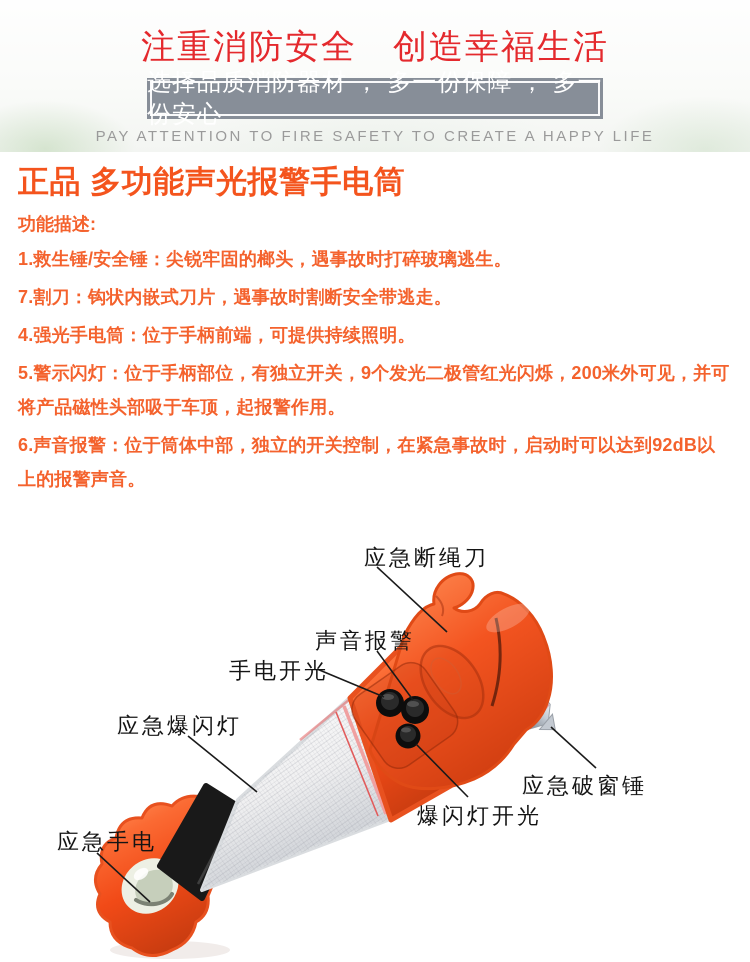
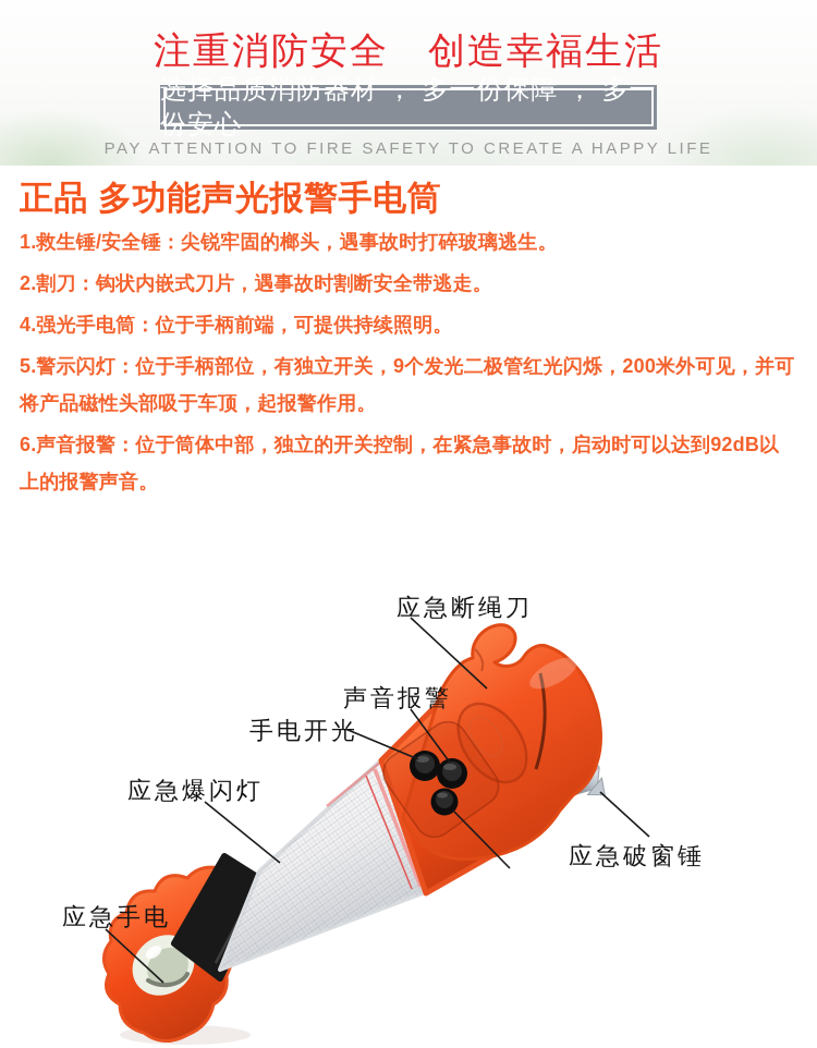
  注重消防安全 创造幸福生活
  选择品质消防器材 ， 多一份保障 ， 多一份安心
  PAY ATTENTION TO FIRE SAFETY TO CREATE A HAPPY LIFE
  正品 多功能声光报警手电筒
- 功能描述:
  1.救生锤/安全锤：尖锐牢固的榔头，遇事故时打碎玻璃逃生。
- 7.割刀：钩状内嵌式刀片，遇事故时割断安全带逃走。
+ 2.割刀：钩状内嵌式刀片，遇事故时割断安全带逃走。
  4.强光手电筒：位于手柄前端，可提供持续照明。
  5.警示闪灯：位于手柄部位，有独立开关，9个发光二极管红光闪烁，200米外可见，并可将产品磁性头部吸于车顶，起报警作用。
  6.声音报警：位于筒体中部，独立的开关控制，在紧急事故时，启动时可以达到92dB以上的报警声音。
  应急断绳刀
  声音报警
  手电开光
  应急爆闪灯
  应急手电
- 爆闪灯开光
  应急破窗锤
